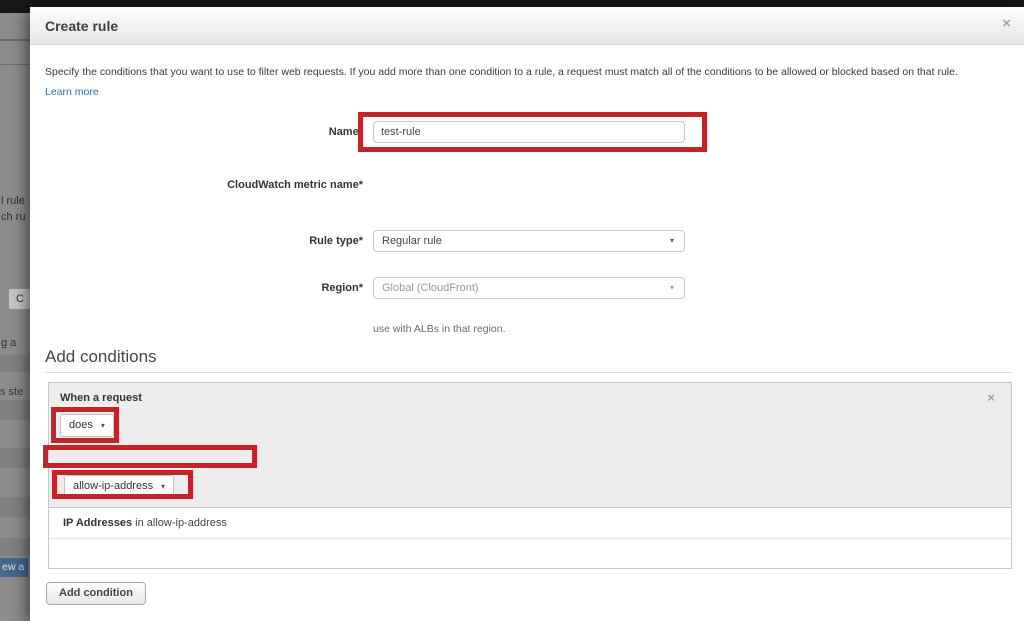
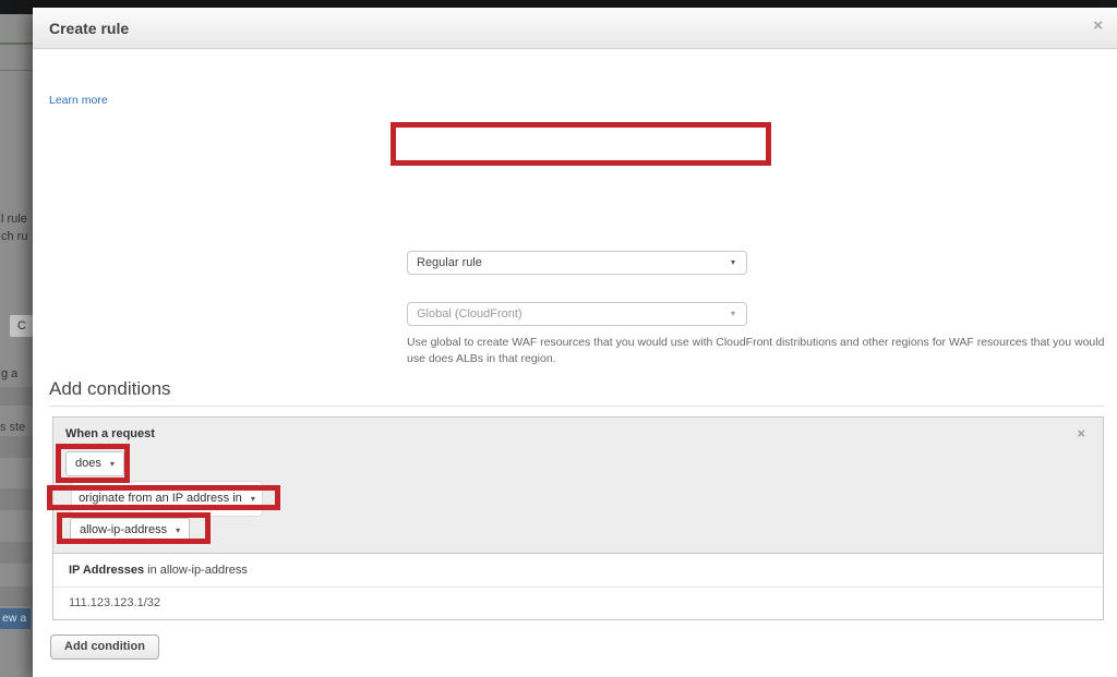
  l rule
  ch ru
  C
  g a
  s ste
  ew a
  Create rule
  ×
- Specify the conditions that you want to use to filter web requests. If you add more than one condition to a rule, a request must match all of the conditions to be allowed or blocked based on that rule.
  Learn more
- Name*
- test-rule
- CloudWatch metric name*
- Rule type*
  Regular rule
  ▾
- Region*
  Global (CloudFront)
  ▾
+ Use global to create WAF resources that you would use with CloudFront distributions and other regions for WAF resources that you would
- use with ALBs in that region.
+ use does ALBs in that region.
  Add conditions
  When a request
  ×
  does ▾
+ originate from an IP address in ▾
  allow-ip-address ▾
  IP Addresses in allow-ip-address
+ 111.123.123.1/32
  Add condition
